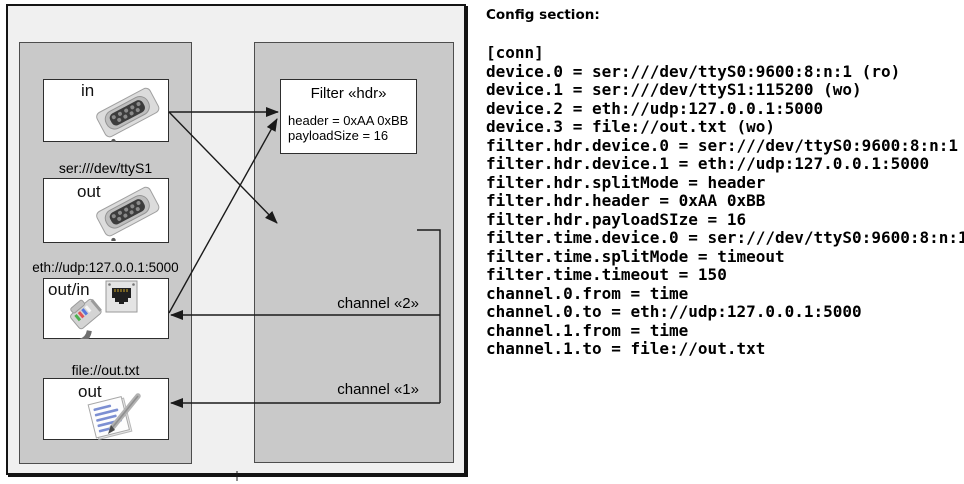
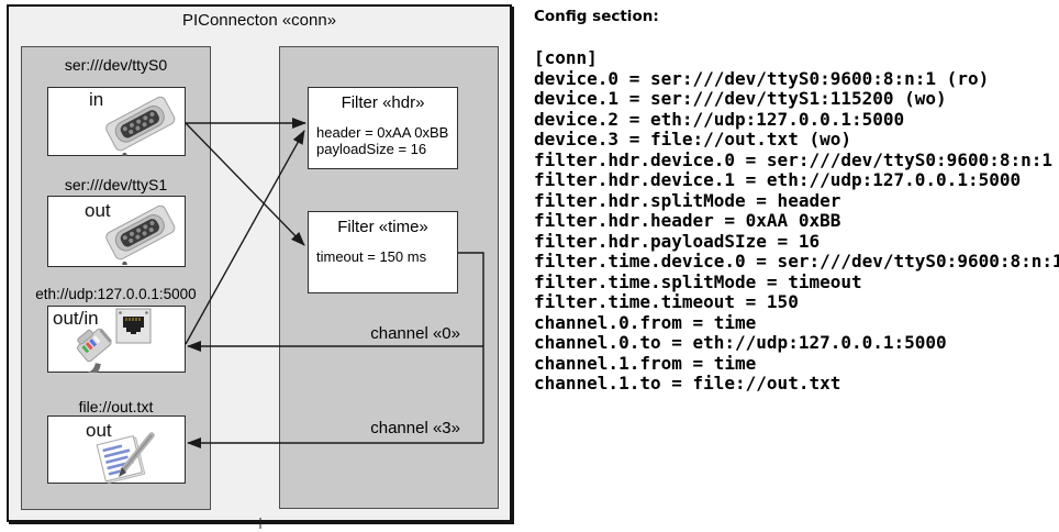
+ PIConnecton «conn»
+ ser:///dev/ttyS0
  in
  ser:///dev/ttyS1
  out
  eth://udp:127.0.0.1:5000
  out/in
  file://out.txt
  out
  Filter «hdr»
  header = 0xAA 0xBB
  payloadSize = 16
+ Filter «time»
+ timeout = 150 ms
- channel «2»
+ channel «0»
- channel «1»
+ channel «3»
  Config section:
  [conn]
  device.0 = ser:///dev/ttyS0:9600:8:n:1 (ro)
  device.1 = ser:///dev/ttyS1:115200 (wo)
  device.2 = eth://udp:127.0.0.1:5000
  device.3 = file://out.txt (wo)
  filter.hdr.device.0 = ser:///dev/ttyS0:9600:8:n:1
  filter.hdr.device.1 = eth://udp:127.0.0.1:5000
  filter.hdr.splitMode = header
  filter.hdr.header = 0xAA 0xBB
  filter.hdr.payloadSIze = 16
  filter.time.device.0 = ser:///dev/ttyS0:9600:8:n:1
  filter.time.splitMode = timeout
  filter.time.timeout = 150
  channel.0.from = time
  channel.0.to = eth://udp:127.0.0.1:5000
  channel.1.from = time
  channel.1.to = file://out.txt
